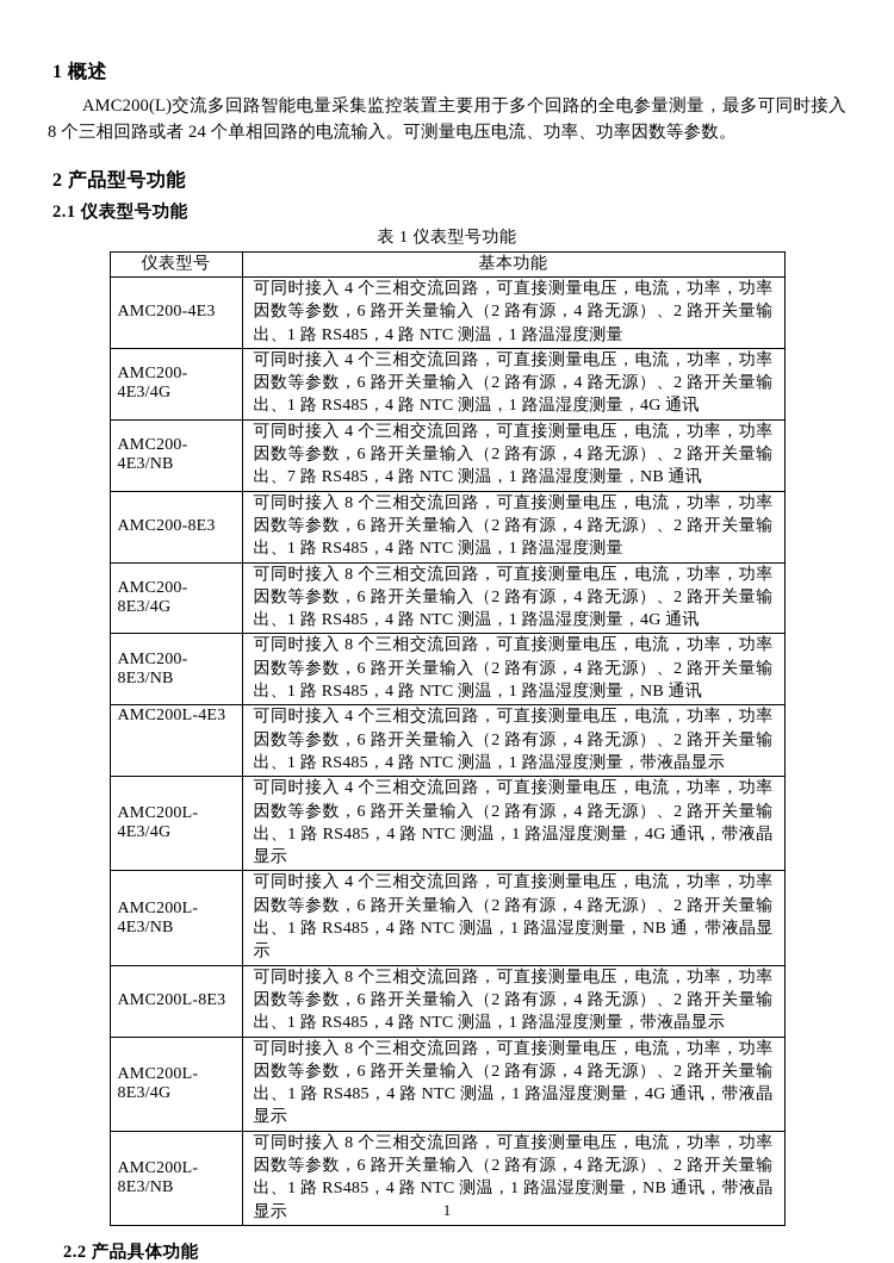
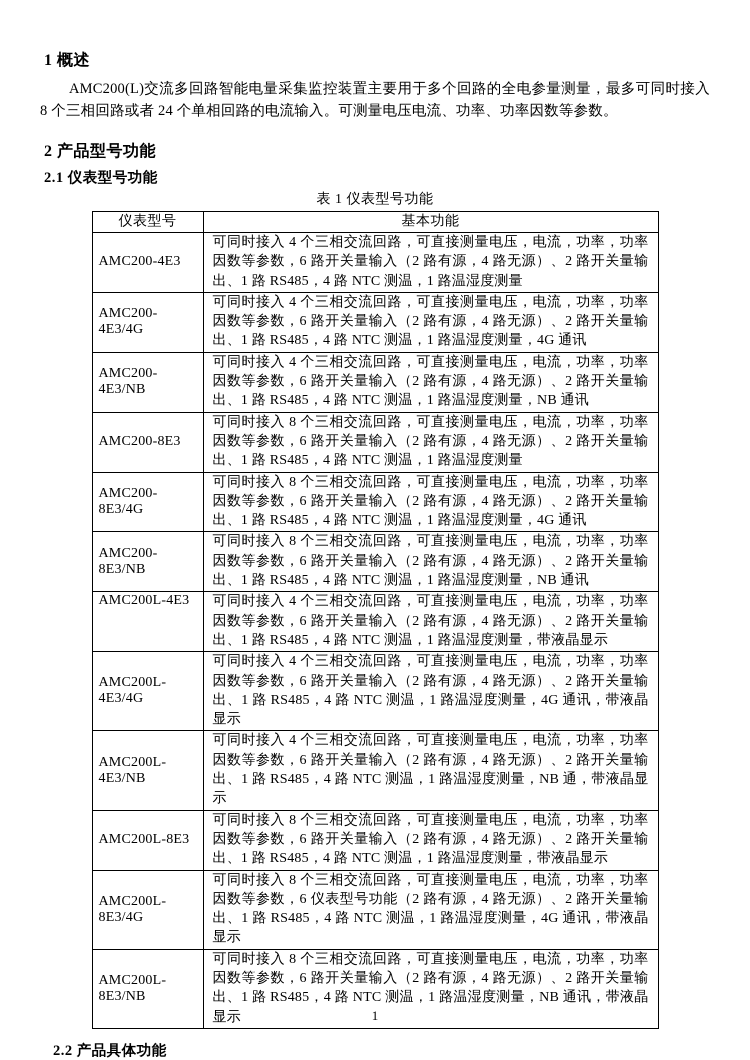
  1 概述
  AMC200(L)交流多回路智能电量采集监控装置主要用于多个回路的全电参量测量，最多可同时接入 8 个三相回路或者 24 个单相回路的电流输入。可测量电压电流、功率、功率因数等参数。
  2 产品型号功能
  2.1 仪表型号功能
  表 1 仪表型号功能
  仪表型号	基本功能
  AMC200-4E3	可同时接入 4 个三相交流回路，可直接测量电压，电流，功率，功率因数等参数，6 路开关量输入（2 路有源，4 路无源）、2 路开关量输出、1 路 RS485，4 路 NTC 测温，1 路温湿度测量
  AMC200-4E3/4G	可同时接入 4 个三相交流回路，可直接测量电压，电流，功率，功率因数等参数，6 路开关量输入（2 路有源，4 路无源）、2 路开关量输出、1 路 RS485，4 路 NTC 测温，1 路温湿度测量，4G 通讯
- AMC200-4E3/NB	可同时接入 4 个三相交流回路，可直接测量电压，电流，功率，功率因数等参数，6 路开关量输入（2 路有源，4 路无源）、2 路开关量输出、7 路 RS485，4 路 NTC 测温，1 路温湿度测量，NB 通讯
+ AMC200-4E3/NB	可同时接入 4 个三相交流回路，可直接测量电压，电流，功率，功率因数等参数，6 路开关量输入（2 路有源，4 路无源）、2 路开关量输出、1 路 RS485，4 路 NTC 测温，1 路温湿度测量，NB 通讯
  AMC200-8E3	可同时接入 8 个三相交流回路，可直接测量电压，电流，功率，功率因数等参数，6 路开关量输入（2 路有源，4 路无源）、2 路开关量输出、1 路 RS485，4 路 NTC 测温，1 路温湿度测量
  AMC200-8E3/4G	可同时接入 8 个三相交流回路，可直接测量电压，电流，功率，功率因数等参数，6 路开关量输入（2 路有源，4 路无源）、2 路开关量输出、1 路 RS485，4 路 NTC 测温，1 路温湿度测量，4G 通讯
  AMC200-8E3/NB	可同时接入 8 个三相交流回路，可直接测量电压，电流，功率，功率因数等参数，6 路开关量输入（2 路有源，4 路无源）、2 路开关量输出、1 路 RS485，4 路 NTC 测温，1 路温湿度测量，NB 通讯
  AMC200L-4E3	可同时接入 4 个三相交流回路，可直接测量电压，电流，功率，功率因数等参数，6 路开关量输入（2 路有源，4 路无源）、2 路开关量输出、1 路 RS485，4 路 NTC 测温，1 路温湿度测量，带液晶显示
  AMC200L-4E3/4G	可同时接入 4 个三相交流回路，可直接测量电压，电流，功率，功率因数等参数，6 路开关量输入（2 路有源，4 路无源）、2 路开关量输出、1 路 RS485，4 路 NTC 测温，1 路温湿度测量，4G 通讯，带液晶显示
  AMC200L-4E3/NB	可同时接入 4 个三相交流回路，可直接测量电压，电流，功率，功率因数等参数，6 路开关量输入（2 路有源，4 路无源）、2 路开关量输出、1 路 RS485，4 路 NTC 测温，1 路温湿度测量，NB 通，带液晶显示
  AMC200L-8E3	可同时接入 8 个三相交流回路，可直接测量电压，电流，功率，功率因数等参数，6 路开关量输入（2 路有源，4 路无源）、2 路开关量输出、1 路 RS485，4 路 NTC 测温，1 路温湿度测量，带液晶显示
- AMC200L-8E3/4G	可同时接入 8 个三相交流回路，可直接测量电压，电流，功率，功率因数等参数，6 路开关量输入（2 路有源，4 路无源）、2 路开关量输出、1 路 RS485，4 路 NTC 测温，1 路温湿度测量，4G 通讯，带液晶显示
+ AMC200L-8E3/4G	可同时接入 8 个三相交流回路，可直接测量电压，电流，功率，功率因数等参数，6 仪表型号功能（2 路有源，4 路无源）、2 路开关量输出、1 路 RS485，4 路 NTC 测温，1 路温湿度测量，4G 通讯，带液晶显示
  AMC200L-8E3/NB	可同时接入 8 个三相交流回路，可直接测量电压，电流，功率，功率因数等参数，6 路开关量输入（2 路有源，4 路无源）、2 路开关量输出、1 路 RS485，4 路 NTC 测温，1 路温湿度测量，NB 通讯，带液晶显示
  2.2 产品具体功能
  1
